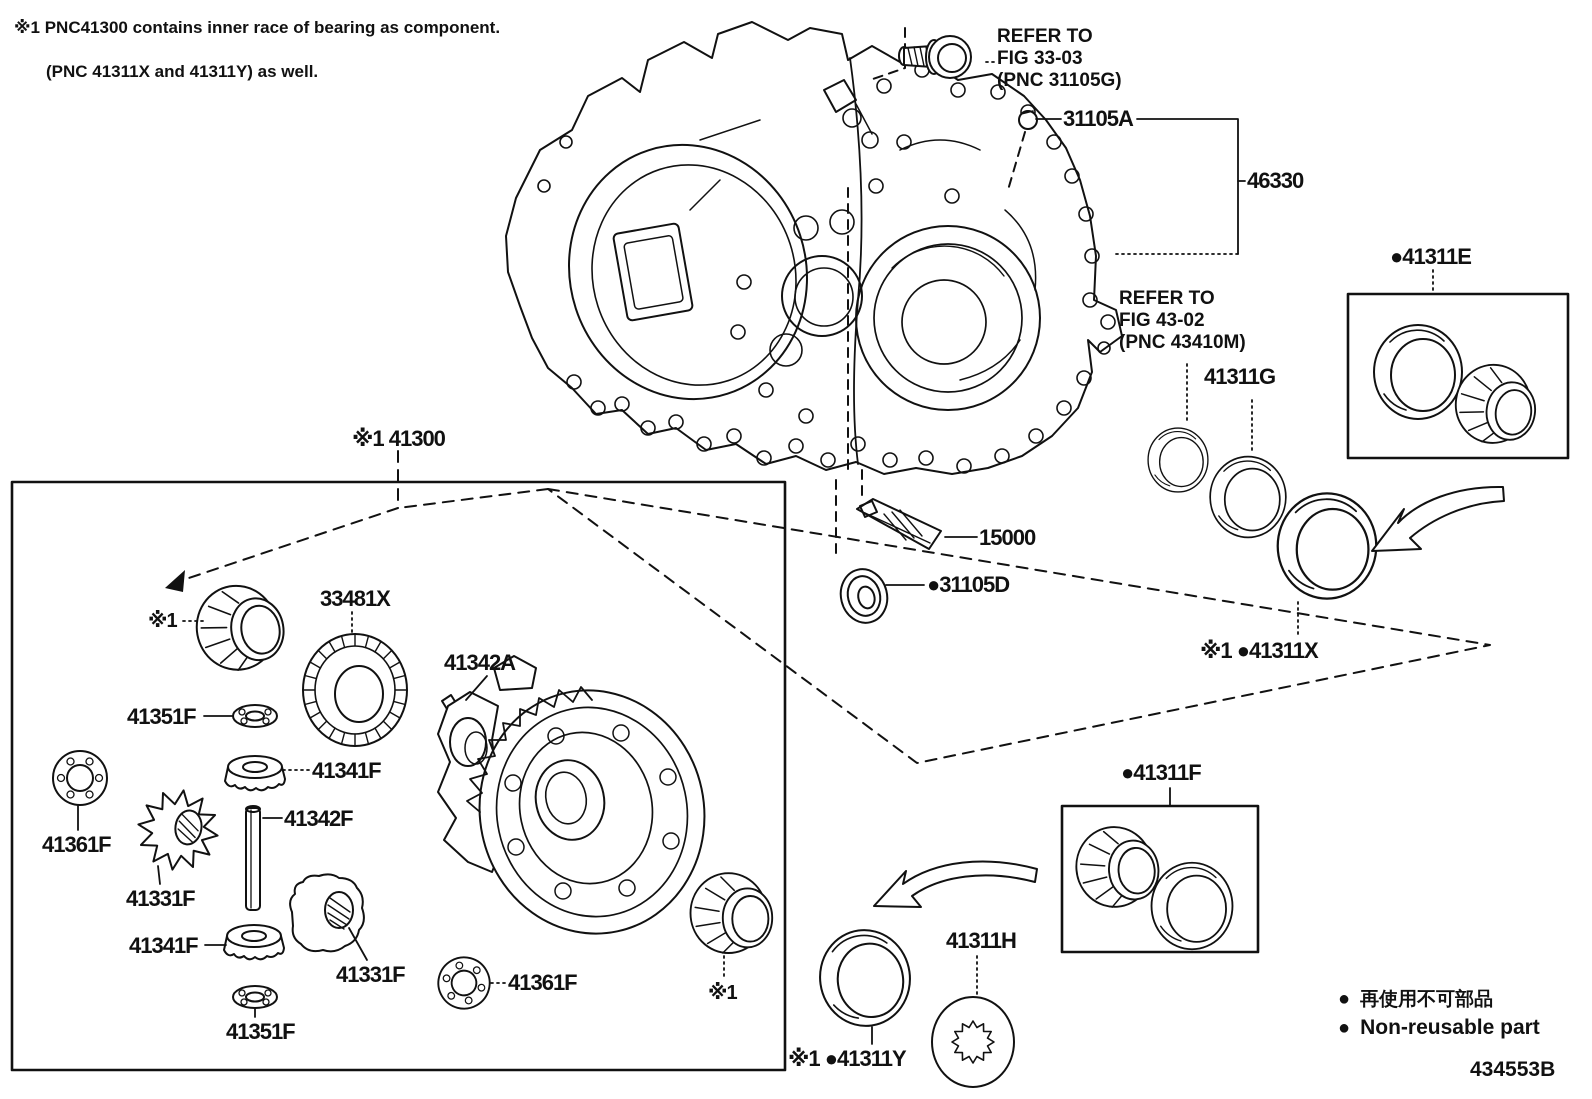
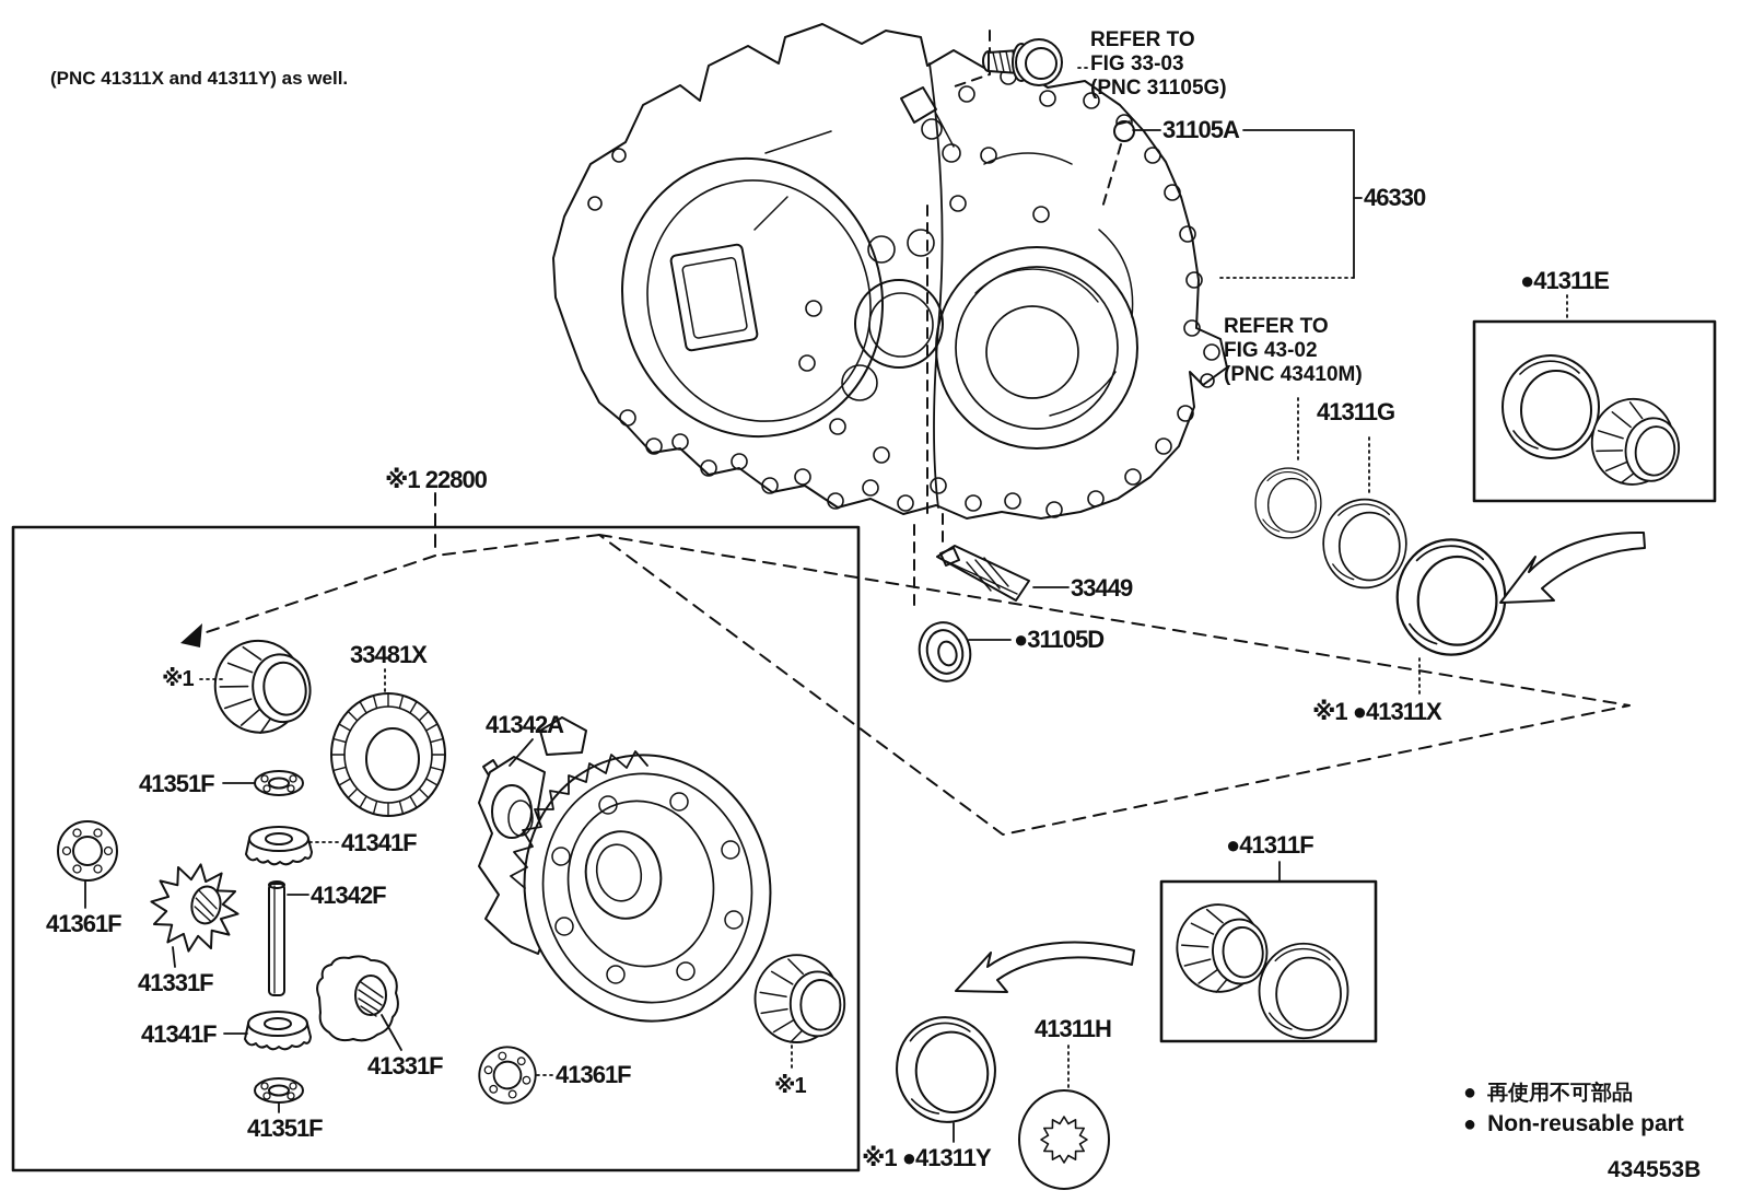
- ※1 PNC41300 contains inner race of bearing as component.
  (PNC 41311X and 41311Y) as well.
  REFER TO
  FIG 33-03
  (PNC 31105G)
  REFER TO
  FIG 43-02
  (PNC 43410M)
  31105A
  46330
  ●41311E
  41311G
- 15000
+ 33449
  ●31105D
  ※1 ●41311X
- ※1 41300
+ ※1 22800
  ※1
  33481X
  41342A
  41351F
  41341F
  41361F
  41342F
  41331F
  41341F
  41331F
  41361F
  41351F
  ※1
  ●41311F
  41311H
  ※1 ●41311Y
  ● 再使用不可部品
  ● Non-reusable part
  434553B
